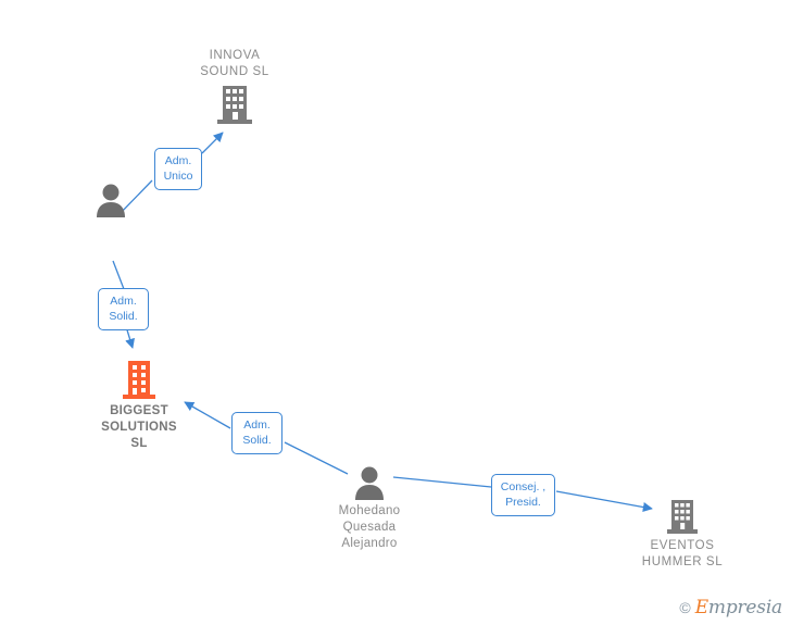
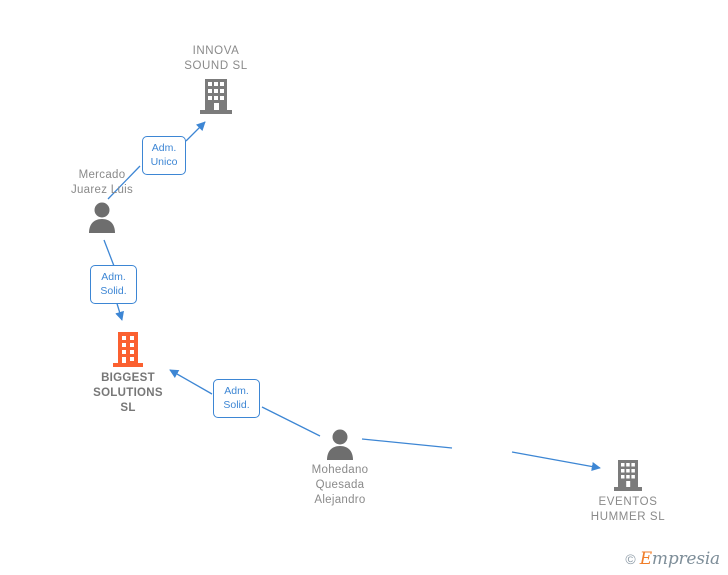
  INNOVA
  SOUND SL
+ Mercado
+ Juarez Luis
  BIGGEST
  SOLUTIONS
  SL
  Mohedano
  Quesada
  Alejandro
  EVENTOS
  HUMMER SL
  Adm.
  Unico
  Adm.
  Solid.
  Adm.
  Solid.
- Consej. ,
- Presid.
  ©
  Empresia
